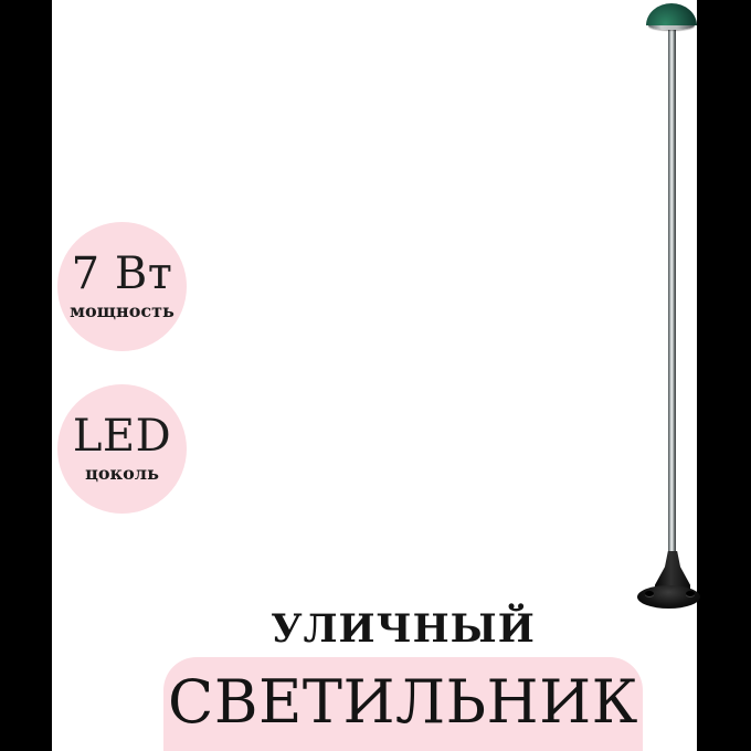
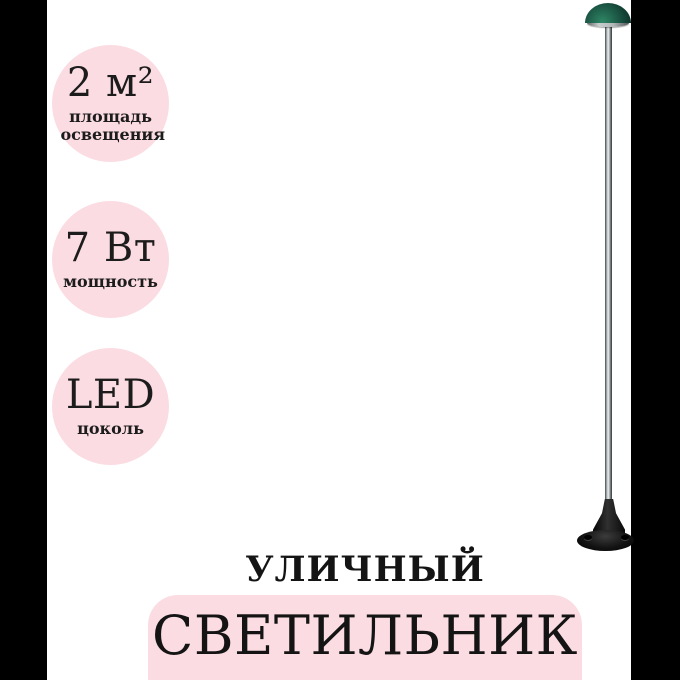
+ 2 м²
+ площадь освещения
  7 Вт
  мощность
  LED
  цоколь
  УЛИЧНЫЙ
  СВЕТИЛЬНИК
